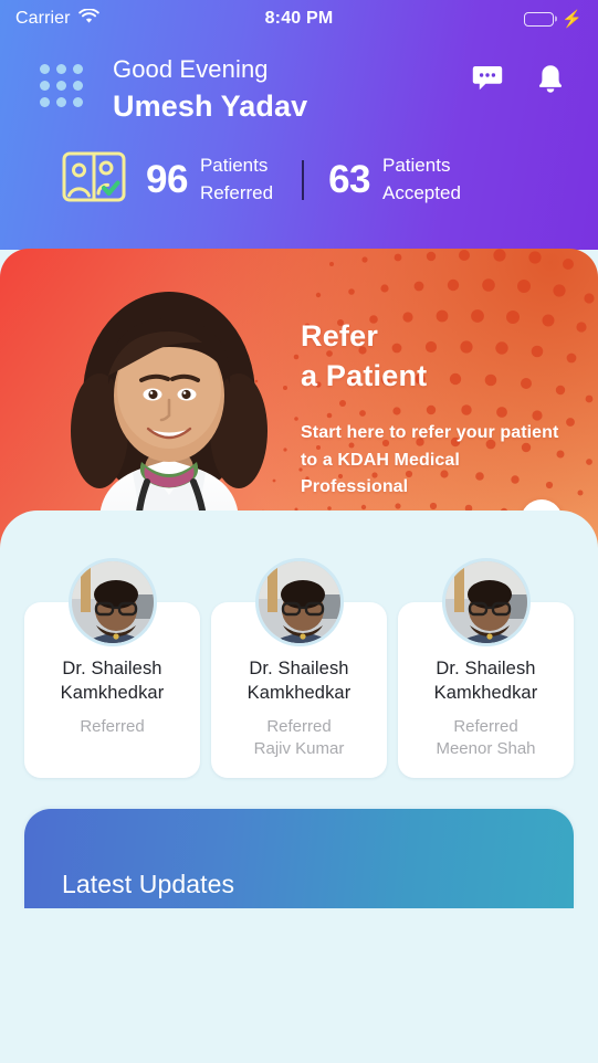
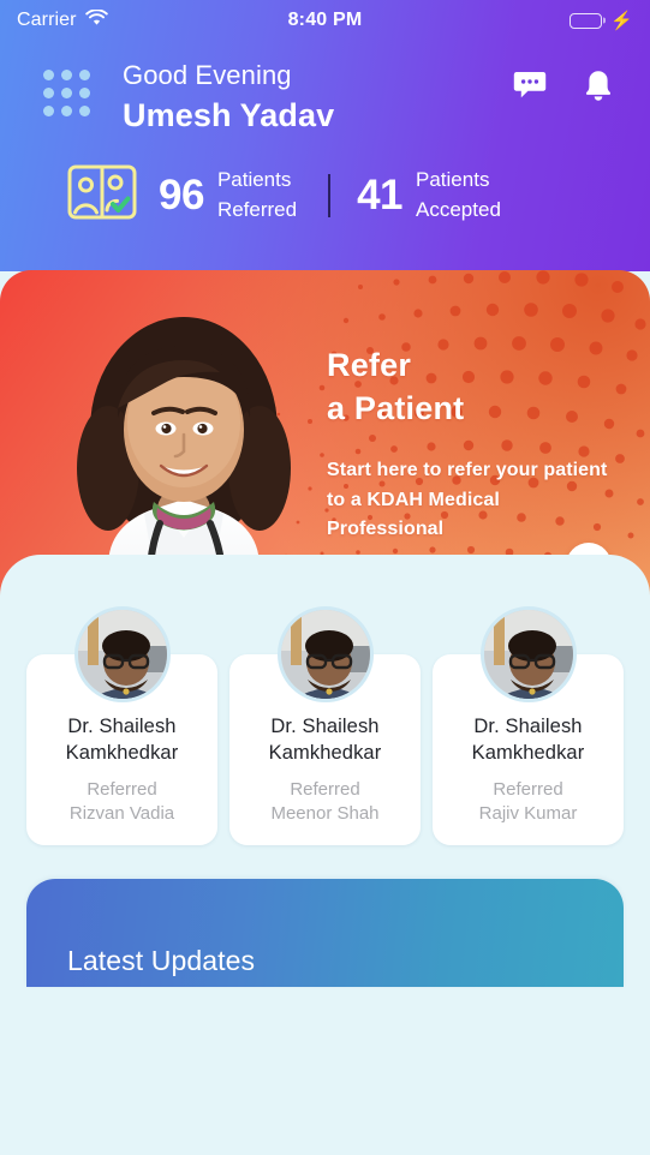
  Carrier
  8:40 PM
  ⚡
  Good Evening
  Umesh Yadav
  96
  Patients
  Referred
- 63
+ 41
  Patients
  Accepted
  Refer
  a Patient
  Start here to refer your patient to a KDAH Medical Professional
  Dr. Shailesh Kamkhedkar
  Referred
+ Rizvan Vadia
  Dr. Shailesh Kamkhedkar
  Referred
- Rajiv Kumar
+ Meenor Shah
  Dr. Shailesh Kamkhedkar
  Referred
- Meenor Shah
+ Rajiv Kumar
  Latest Updates
